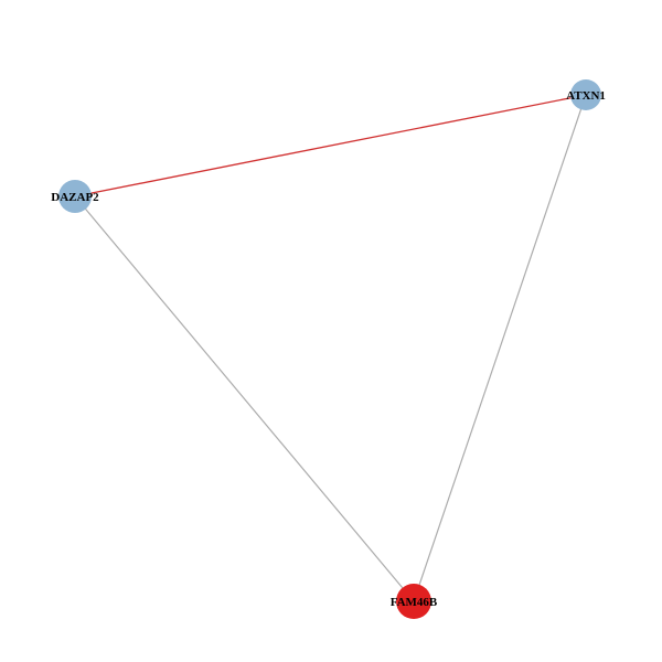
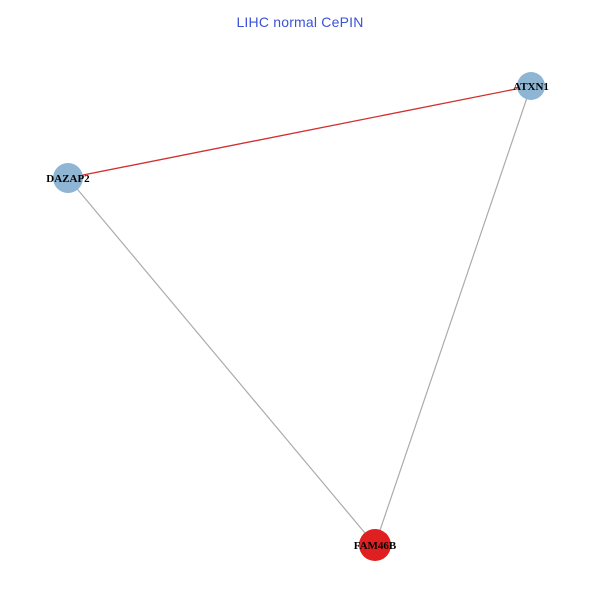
+ LIHC normal CePIN
  ATXN1
  DAZAP2
  FAM46B
